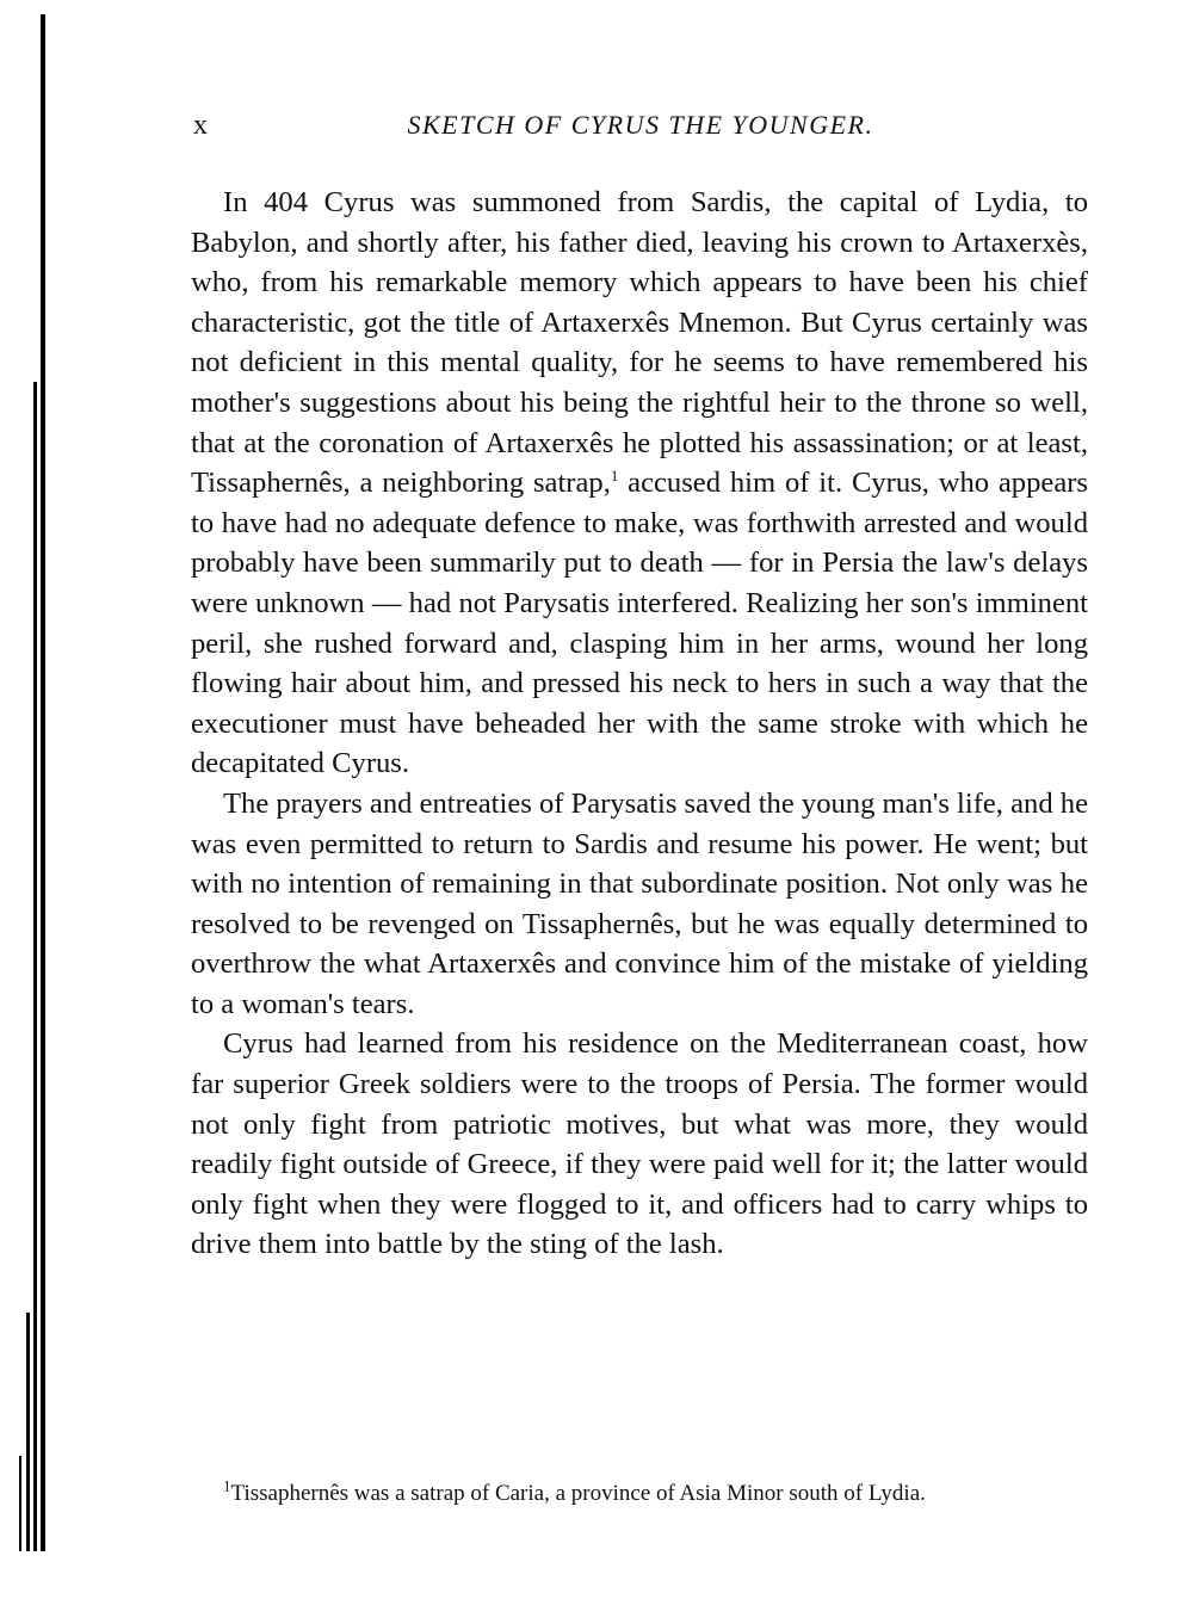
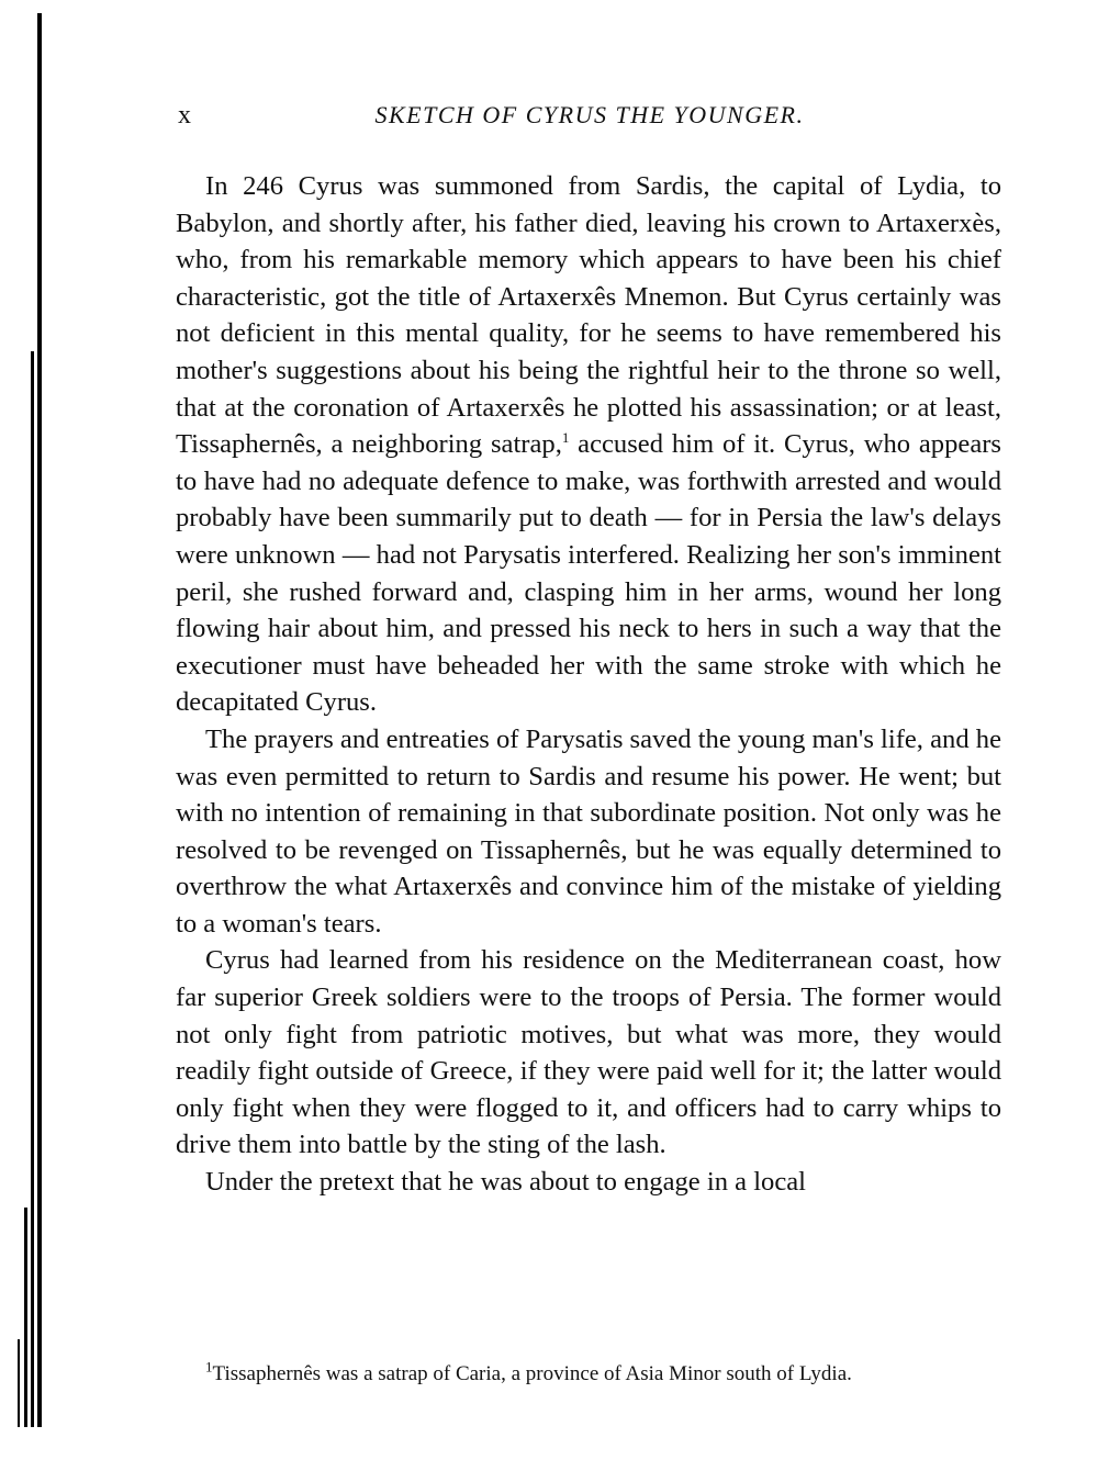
  x
  SKETCH OF CYRUS THE YOUNGER.
- In 404 Cyrus was summoned from Sardis, the capital of Lydia, to Babylon, and shortly after, his father died, leaving his crown to Artaxerxès, who, from his remarkable memory which appears to have been his chief characteristic, got the title of Artaxerxês Mnemon. But Cyrus certainly was not deficient in this mental quality, for he seems to have remembered his mother's suggestions about his being the rightful heir to the throne so well, that at the coronation of Artaxerxês he plotted his assassination; or at least, Tissaphernês, a neighboring satrap,1 accused him of it. Cyrus, who appears to have had no adequate defence to make, was forthwith arrested and would probably have been summarily put to death — for in Persia the law's delays were unknown — had not Parysatis interfered. Realizing her son's imminent peril, she rushed forward and, clasping him in her arms, wound her long flowing hair about him, and pressed his neck to hers in such a way that the executioner must have beheaded her with the same stroke with which he decapitated Cyrus.
+ In 246 Cyrus was summoned from Sardis, the capital of Lydia, to Babylon, and shortly after, his father died, leaving his crown to Artaxerxès, who, from his remarkable memory which appears to have been his chief characteristic, got the title of Artaxerxês Mnemon. But Cyrus certainly was not deficient in this mental quality, for he seems to have remembered his mother's suggestions about his being the rightful heir to the throne so well, that at the coronation of Artaxerxês he plotted his assassination; or at least, Tissaphernês, a neighboring satrap,1 accused him of it. Cyrus, who appears to have had no adequate defence to make, was forthwith arrested and would probably have been summarily put to death — for in Persia the law's delays were unknown — had not Parysatis interfered. Realizing her son's imminent peril, she rushed forward and, clasping him in her arms, wound her long flowing hair about him, and pressed his neck to hers in such a way that the executioner must have beheaded her with the same stroke with which he decapitated Cyrus.
  The prayers and entreaties of Parysatis saved the young man's life, and he was even permitted to return to Sardis and resume his power. He went; but with no intention of remaining in that subordinate position. Not only was he resolved to be revenged on Tissaphernês, but he was equally determined to overthrow the what Artaxerxês and convince him of the mistake of yielding to a woman's tears.
  Cyrus had learned from his residence on the Mediterranean coast, how far superior Greek soldiers were to the troops of Persia. The former would not only fight from patriotic motives, but what was more, they would readily fight outside of Greece, if they were paid well for it; the latter would only fight when they were flogged to it, and officers had to carry whips to drive them into battle by the sting of the lash.
+ Under the pretext that he was about to engage in a local
  1Tissaphernês was a satrap of Caria, a province of Asia Minor south of Lydia.
